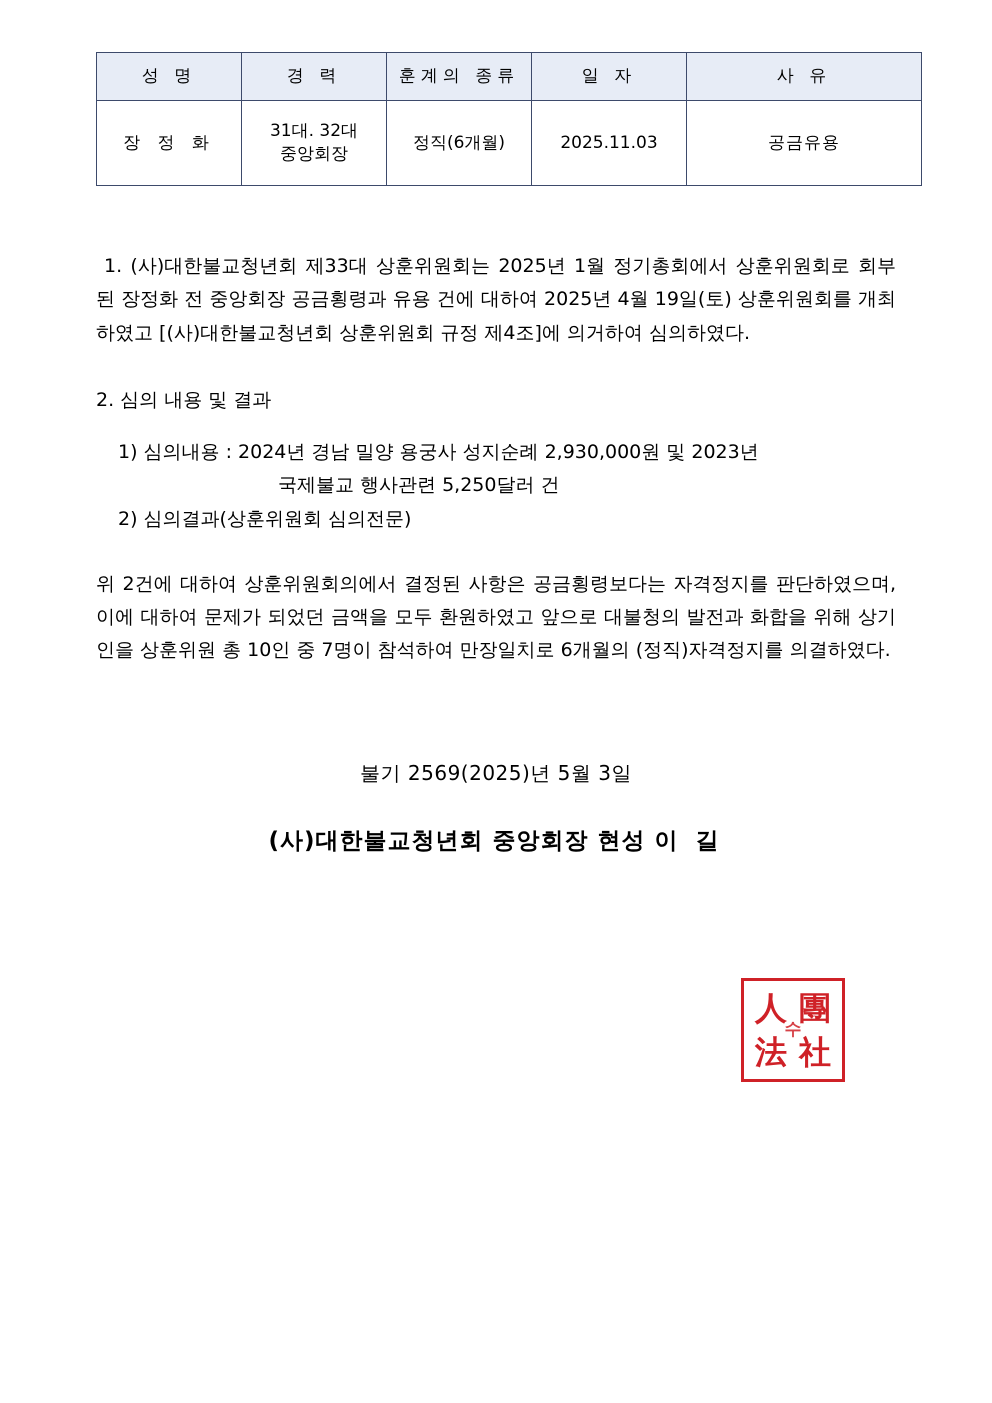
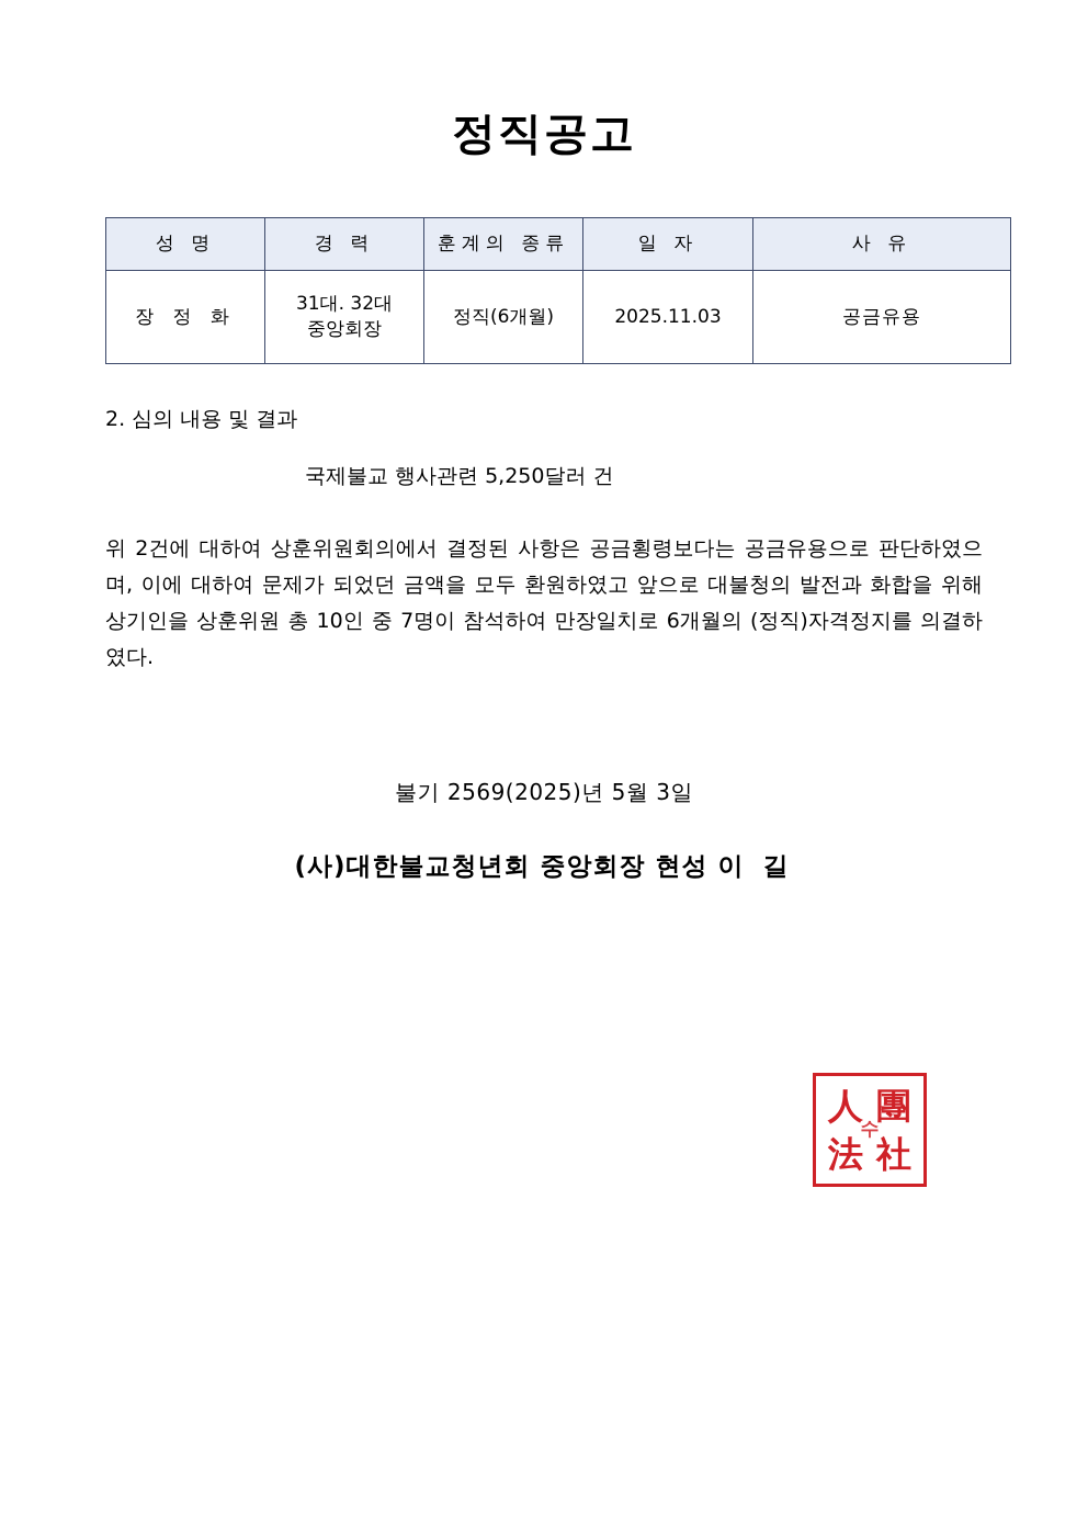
+ 정직공고
  성 명	경 력	훈계의 종류	일 자	사 유
  장 정 화	31대. 32대 중앙회장	정직(6개월)	2025.11.03	공금유용
- 1. (사)대한불교청년회 제33대 상훈위원회는 2025년 1월 정기총회에서 상훈위원회로 회부된 장정화 전 중앙회장 공금횡령과 유용 건에 대하여 2025년 4월 19일(토) 상훈위원회를 개최하였고 [(사)대한불교청년회 상훈위원회 규정 제4조]에 의거하여 심의하였다.
  2. 심의 내용 및 결과
- 1) 심의내용 : 2024년 경남 밀양 용궁사 성지순례 2,930,000원 및 2023년
  국제불교 행사관련 5,250달러 건
- 2) 심의결과(상훈위원회 심의전문)
- 위 2건에 대하여 상훈위원회의에서 결정된 사항은 공금횡령보다는 자격정지를 판단하였으며, 이에 대하여 문제가 되었던 금액을 모두 환원하였고 앞으로 대불청의 발전과 화합을 위해 상기인을 상훈위원 총 10인 중 7명이 참석하여 만장일치로 6개월의 (정직)자격정지를 의결하였다.
+ 위 2건에 대하여 상훈위원회의에서 결정된 사항은 공금횡령보다는 공금유용으로 판단하였으며, 이에 대하여 문제가 되었던 금액을 모두 환원하였고 앞으로 대불청의 발전과 화합을 위해 상기인을 상훈위원 총 10인 중 7명이 참석하여 만장일치로 6개월의 (정직)자격정지를 의결하였다.
  불기 2569(2025)년 5월 3일
  (사)대한불교청년회 중앙회장 현성 이 길
  人
  團
  法
  社
  수
